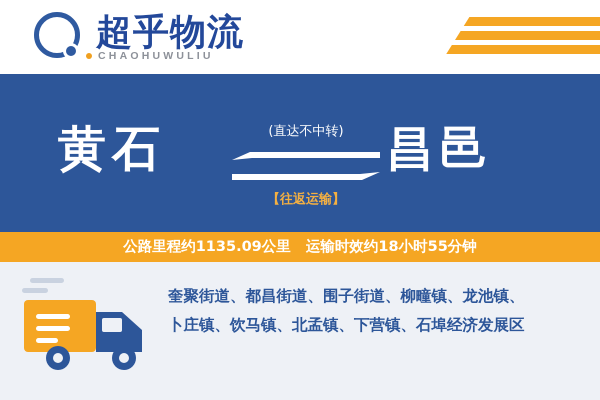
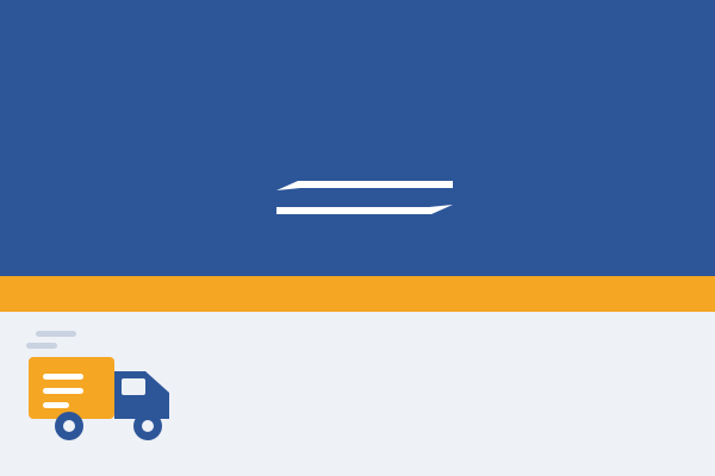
- 超乎物流
- CHAOHUWULIU
- 黄石
- (直达不中转)
- 【往返运输】
- 昌邑
- 公路里程约1135.09公里
- 运输时效约18小时55分钟
- 奎聚街道、都昌街道、围子街道、柳疃镇、龙池镇、
- 卜庄镇、饮马镇、北孟镇、下营镇、石埠经济发展区
